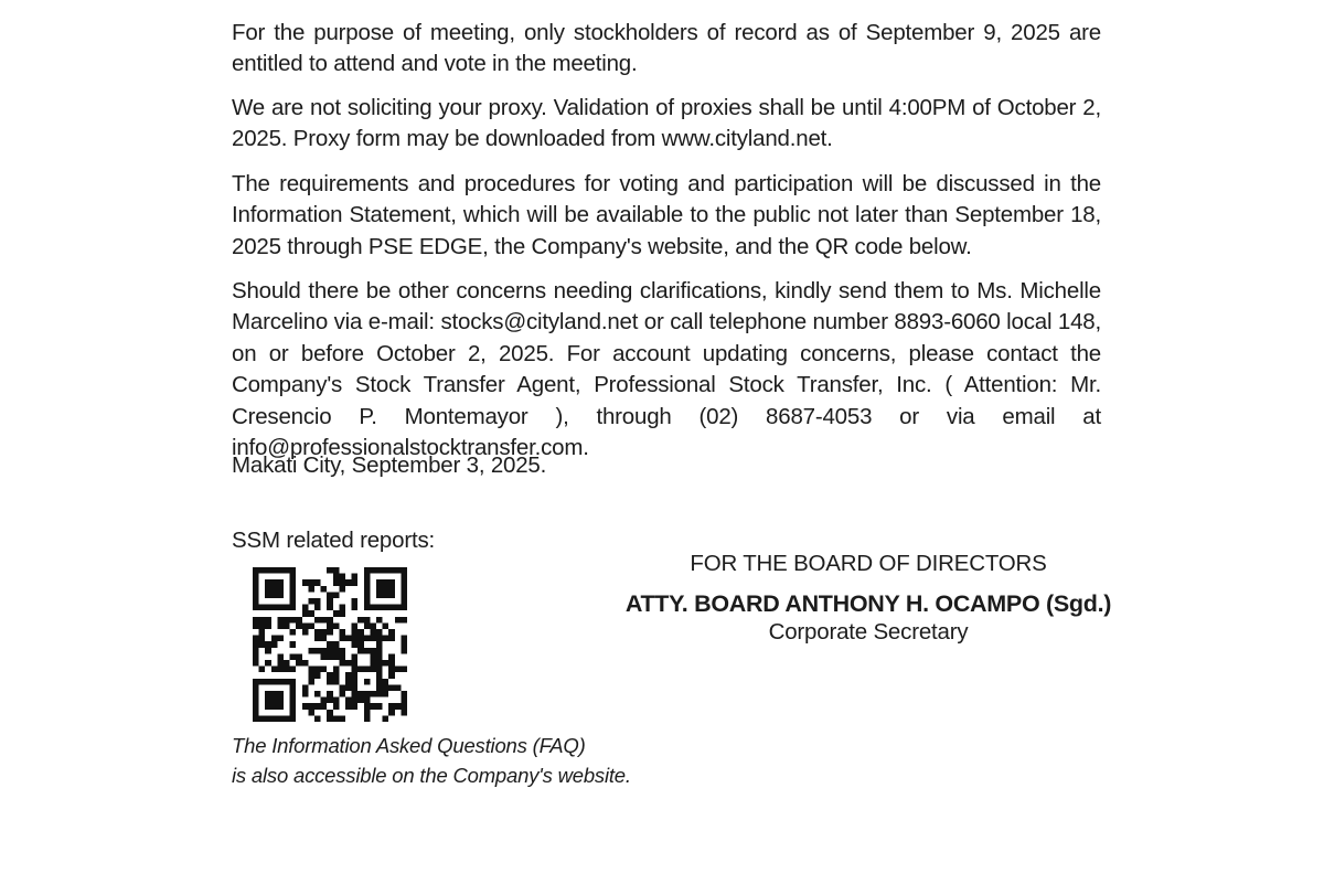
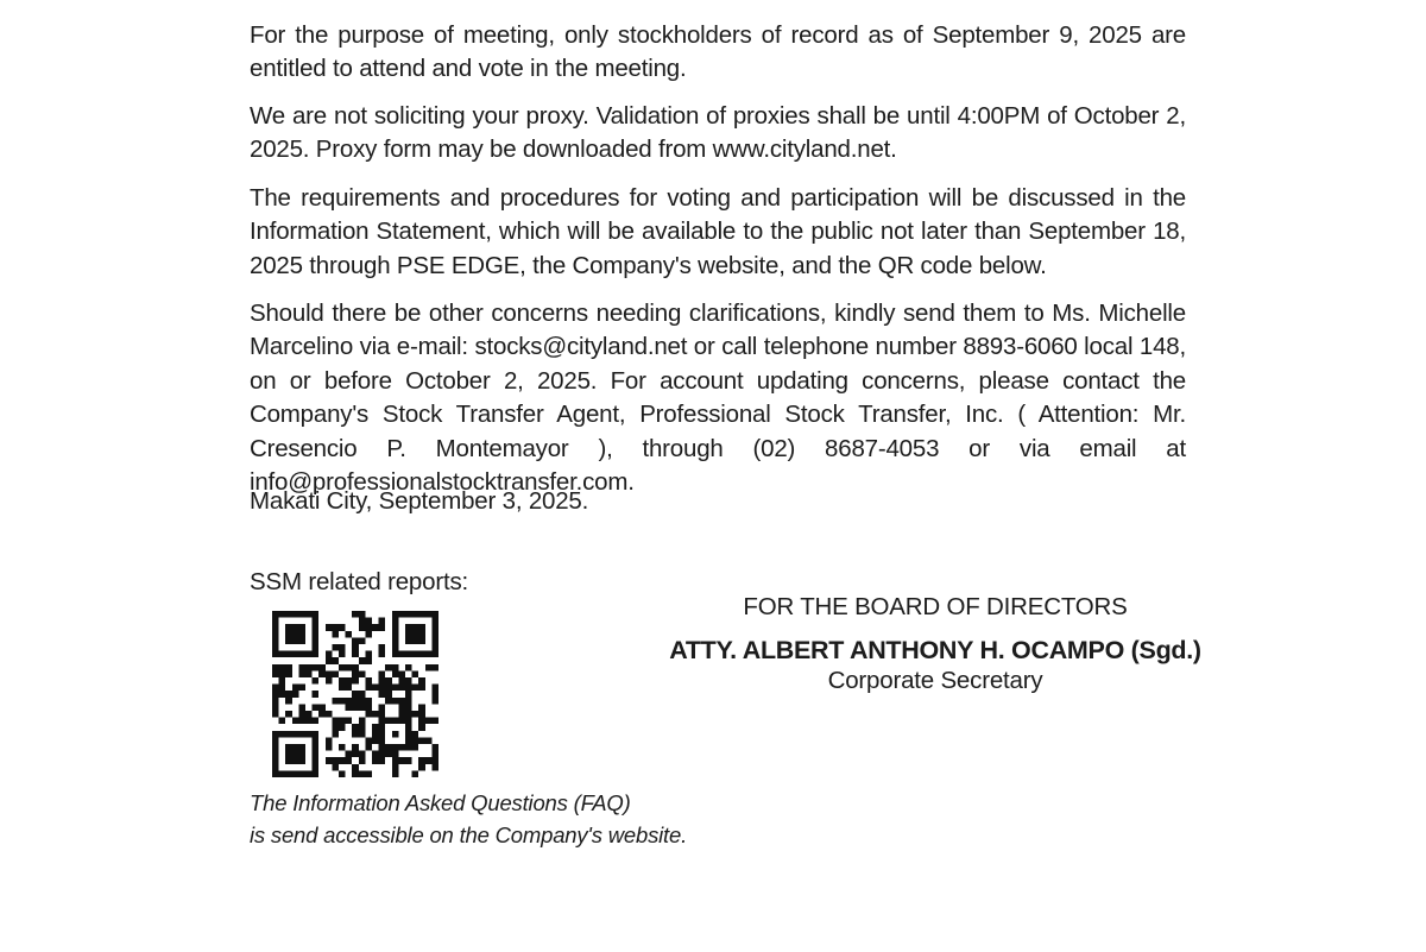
  For the purpose of meeting, only stockholders of record as of September 9, 2025 are entitled to attend and vote in the meeting.
  We are not soliciting your proxy. Validation of proxies shall be until 4:00PM of October 2, 2025. Proxy form may be downloaded from www.cityland.net.
  The requirements and procedures for voting and participation will be discussed in the Information Statement, which will be available to the public not later than September 18, 2025 through PSE EDGE, the Company's website, and the QR code below.
  Should there be other concerns needing clarifications, kindly send them to Ms. Michelle Marcelino via e-mail: stocks@cityland.net or call telephone number 8893-6060 local 148, on or before October 2, 2025. For account updating concerns, please contact the Company's Stock Transfer Agent, Professional Stock Transfer, Inc. ( Attention: Mr. Cresencio P. Montemayor ), through (02) 8687-4053 or via email at info@professionalstocktransfer.com.
  Makati City, September 3, 2025.
  SSM related reports:
  The Information Asked Questions (FAQ)
- is also accessible on the Company's website.
+ is send accessible on the Company's website.
  FOR THE BOARD OF DIRECTORS
- ATTY. BOARD ANTHONY H. OCAMPO (Sgd.)
+ ATTY. ALBERT ANTHONY H. OCAMPO (Sgd.)
  Corporate Secretary
